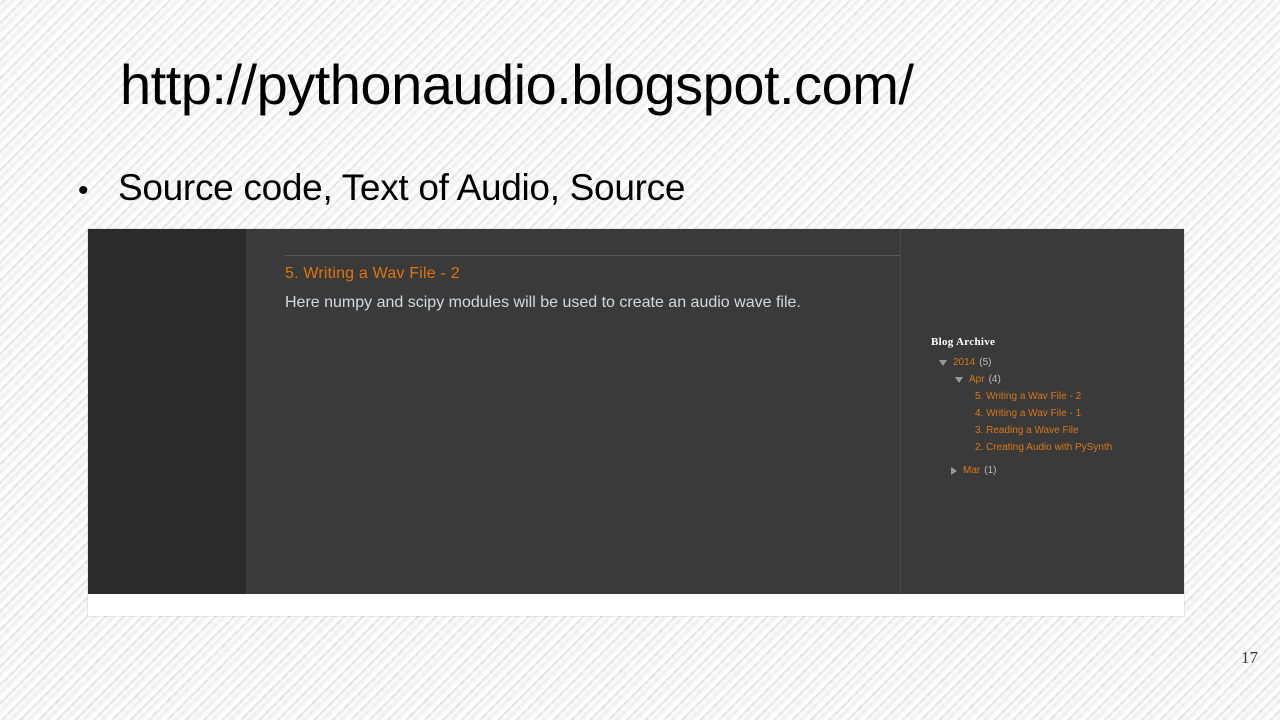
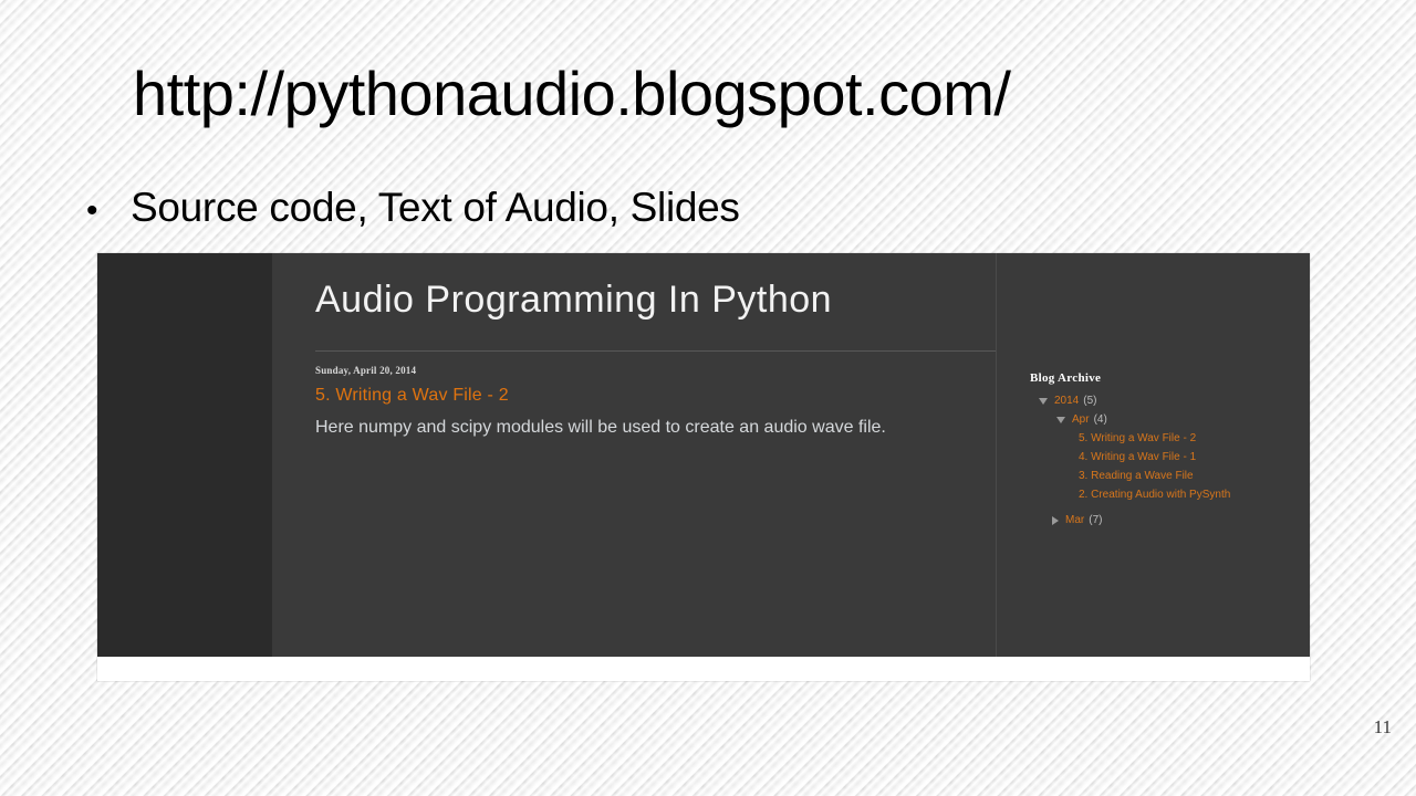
  http://pythonaudio.blogspot.com/
  •
- Source code, Text of Audio, Source
+ Source code, Text of Audio, Slides
+ Audio Programming In Python
+ Sunday, April 20, 2014
  5. Writing a Wav File - 2
  Here numpy and scipy modules will be used to create an audio wave file.
  Blog Archive
  2014
  (5)
  Apr
  (4)
  5. Writing a Wav File - 2
  4. Writing a Wav File - 1
  3. Reading a Wave File
  2. Creating Audio with PySynth
  Mar
- (1)
+ (7)
- 17
+ 11
